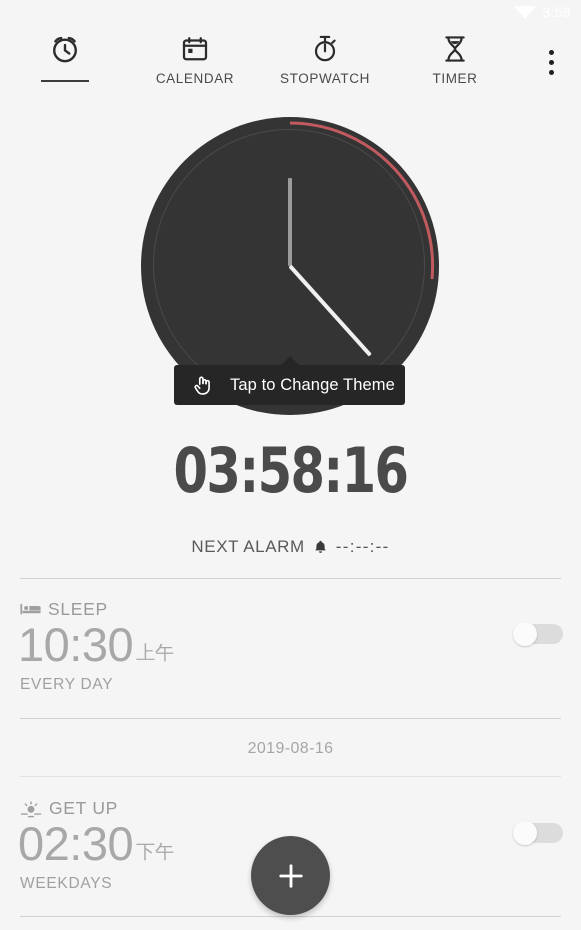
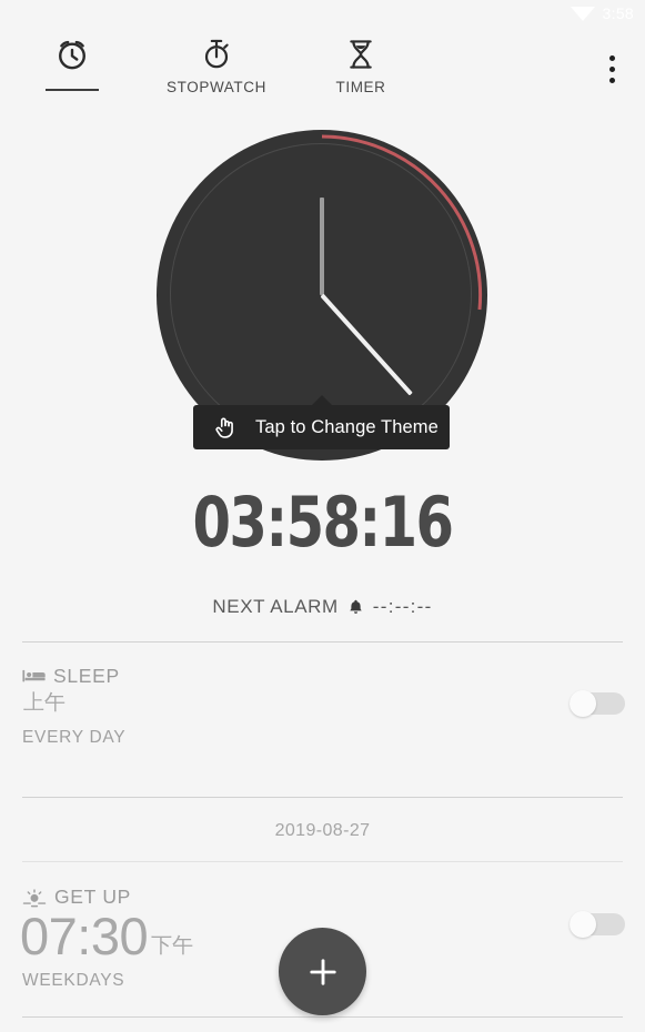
- CALENDAR
  STOPWATCH
  TIMER
  Tap to Change Theme
  03:58:16
  NEXT ALARM
  --:--:--
  SLEEP
- 10:30
  上午
  EVERY DAY
- 2019-08-16
+ 2019-08-27
  GET UP
- 02:30
+ 07:30
  下午
  WEEKDAYS
